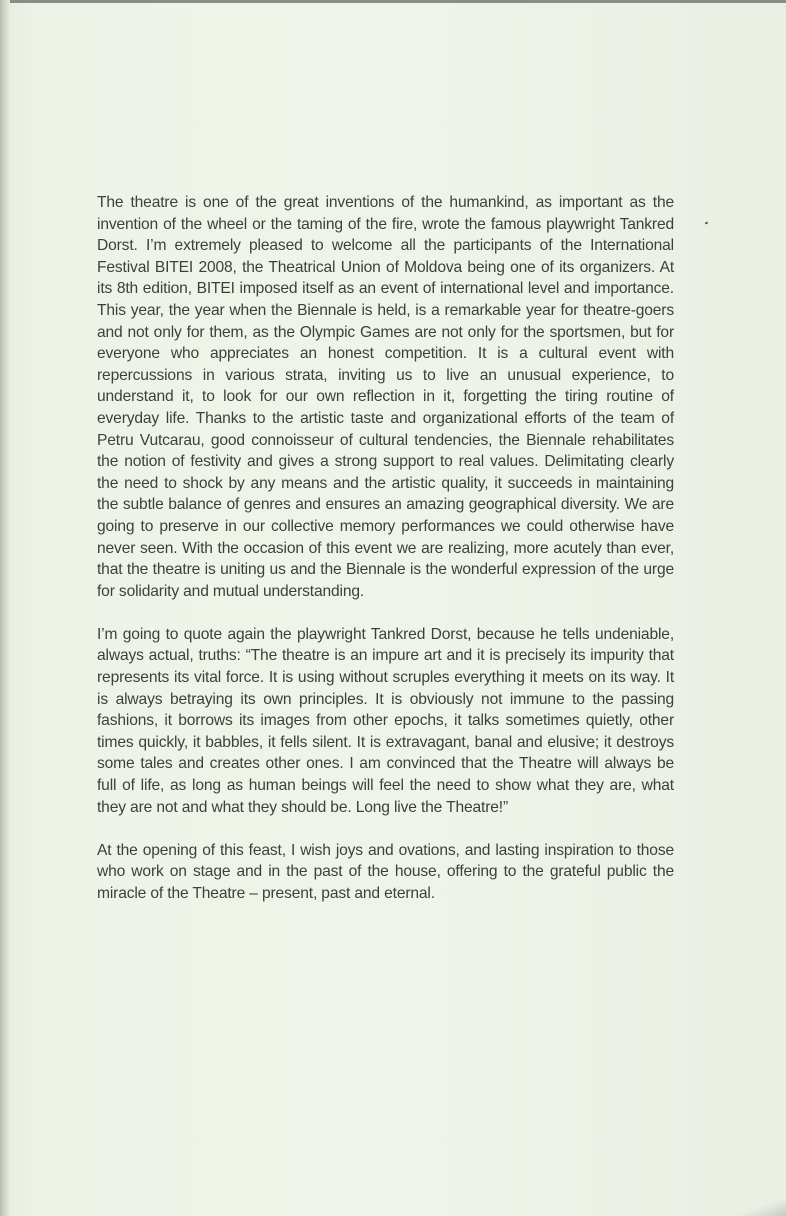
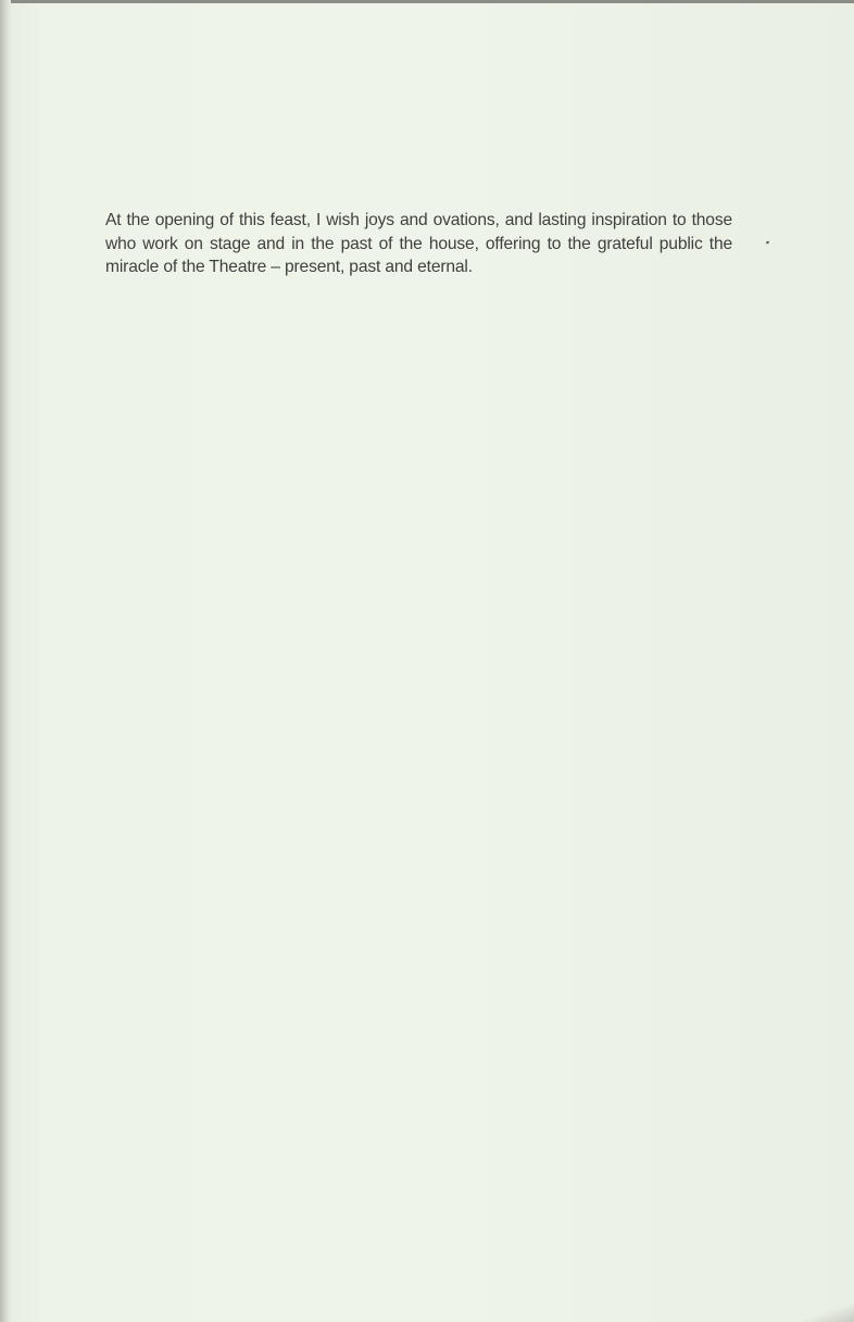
- The theatre is one of the great inventions of the humankind, as important as the invention of the wheel or the taming of the fire, wrote the famous playwright Tankred Dorst. I’m extremely pleased to welcome all the par­ticipants of the International Festival BITEI 2008, the Theatrical Union of Moldova being one of its organizers. At its 8th edition, BITEI imposed itself as an event of international level and importance. This year, the year when the Biennale is held, is a remarkable year for theatre-goers and not only for them, as the Olympic Games are not only for the sportsmen, but for everyone who appreciates an honest competition. It is a cultural event with repercussions in various strata, inviting us to live an unusual experience, to understand it, to look for our own reflection in it, forgetting the tiring rou­tine of everyday life. Thanks to the artistic taste and organizational efforts of the team of Petru Vutcarau, good connoisseur of cultural tendencies, the Biennale rehabilitates the notion of festivity and gives a strong support to real values. Delimitating clearly the need to shock by any means and the artistic quality, it succeeds in maintaining the subtle balance of genres and ensures an amazing geographical diversity. We are going to preserve in our collective memory performances we could otherwise have never seen. With the occasion of this event we are realizing, more acutely than ever, that the theatre is uniting us and the Biennale is the wonderful expression of the urge for solidarity and mutual understanding.
- I’m going to quote again the playwright Tankred Dorst, because he tells undeniable, always actual, truths: “The theatre is an impure art and it is pre­cisely its impurity that represents its vital force. It is using without scruples everything it meets on its way. It is always betraying its own principles. It is obviously not immune to the passing fashions, it borrows its images from other epochs, it talks sometimes quietly, other times quickly, it babbles, it fells silent. It is extravagant, banal and elusive; it destroys some tales and creates other ones. I am convinced that the Theatre will always be full of life, as long as human beings will feel the need to show what they are, what they are not and what they should be. Long live the Theatre!”
  At the opening of this feast, I wish joys and ovations, and lasting inspiration to those who work on stage and in the past of the house, offering to the grateful public the miracle of the Theatre – present, past and eternal.
